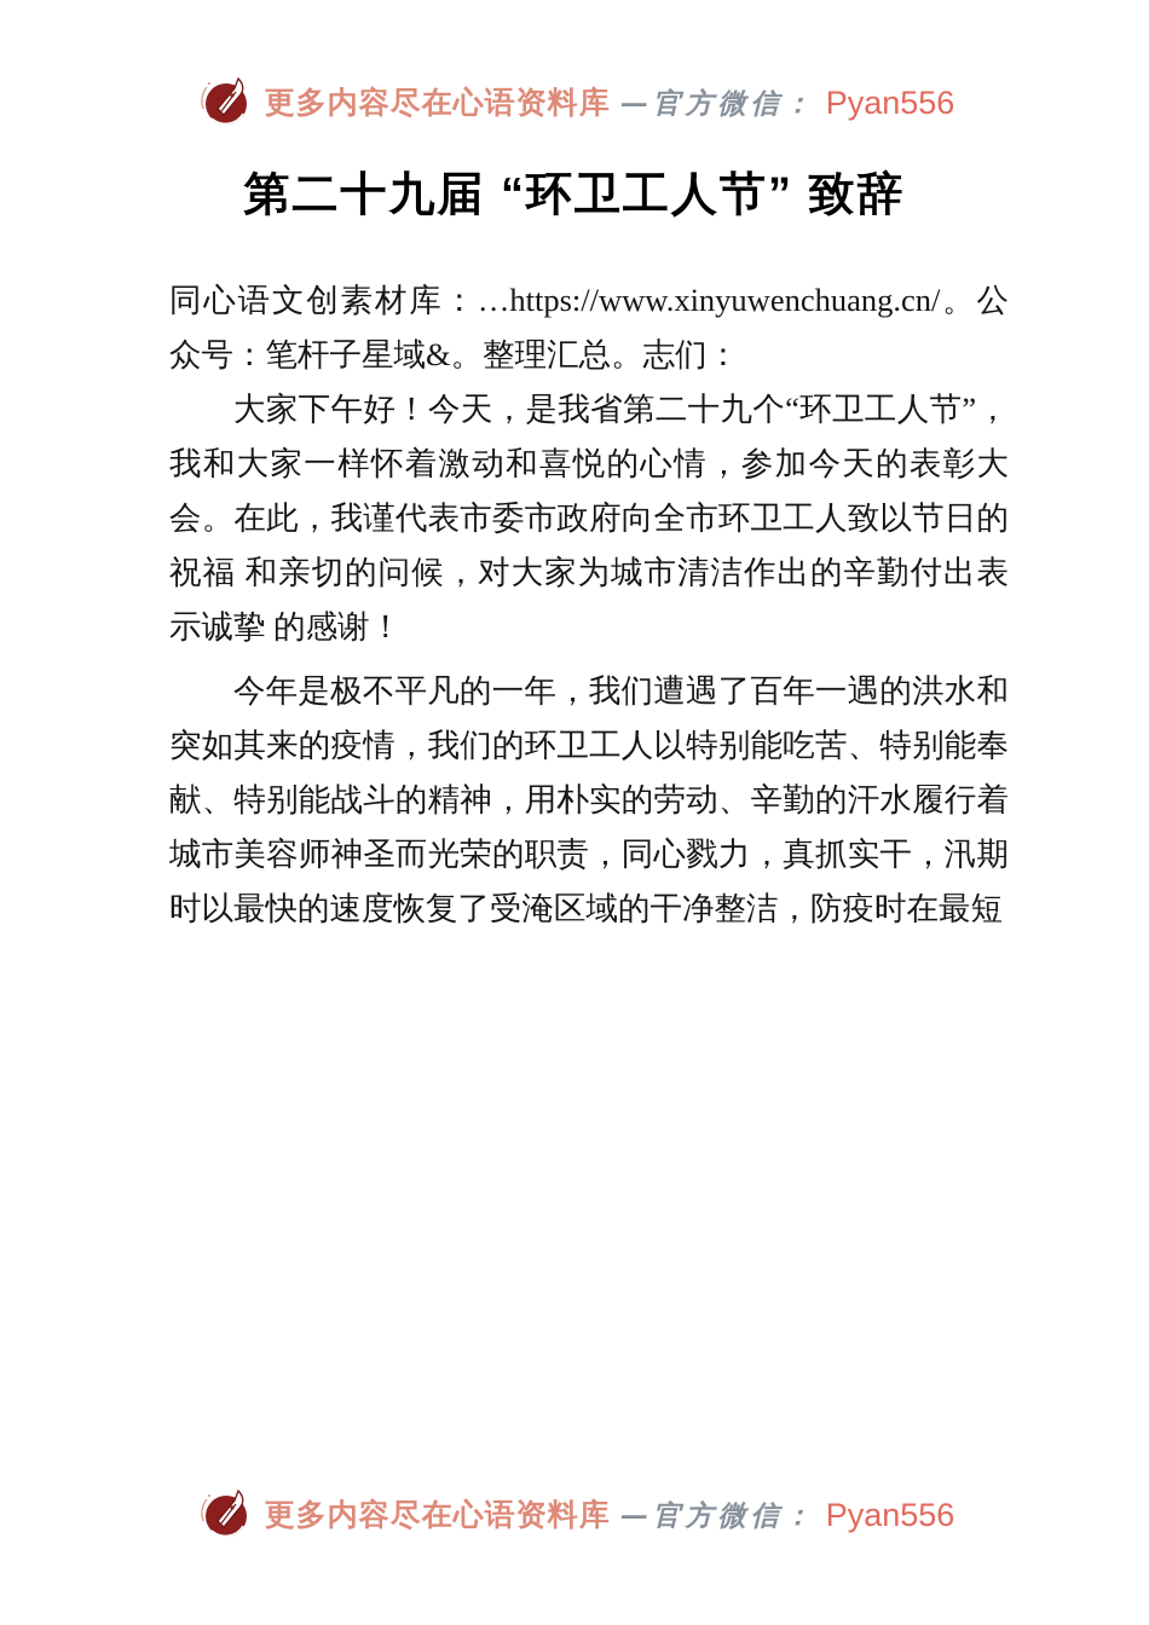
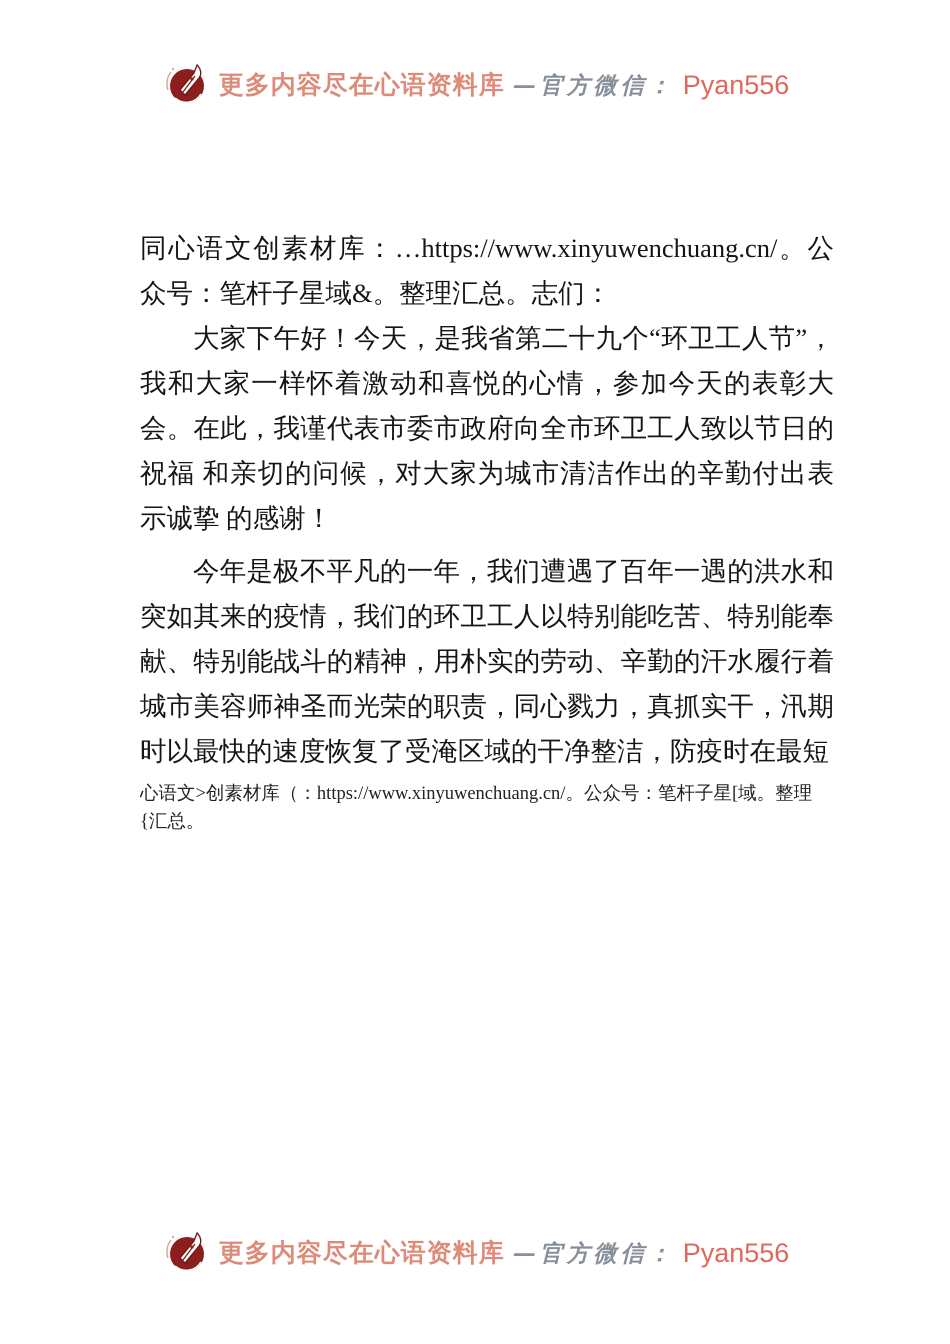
  更多内容尽在心语资料库
  —官方微信：
  Pyan556
- 第二十九届 “环卫工人节” 致辞
  同心语文创素材库：…https://www.xinyuwenchuang.cn/。公众号：笔杆子星域&。整理汇总。志们：
  大家下午好！今天，是我省第二十九个“环卫工人节”， 我和大家一样怀着激动和喜悦的心情，参加今天的表彰大会。在此，我谨代表市委市政府向全市环卫工人致以节日的祝福 和亲切的问候，对大家为城市清洁作出的辛勤付出表示诚挚 的感谢！
  今年是极不平凡的一年，我们遭遇了百年一遇的洪水和突如其来的疫情，我们的环卫工人以特别能吃苦、特别能奉献、特别能战斗的精神，用朴实的劳动、辛勤的汗水履行着城市美容师神圣而光荣的职责，同心戮力，真抓实干，汛期时以最快的速度恢复了受淹区域的干净整洁，防疫时在最短
+ 心语文>创素材库（：https://www.xinyuwenchuang.cn/。公众号：笔杆子星[域。整理{汇总。
  更多内容尽在心语资料库
  —官方微信：
  Pyan556
